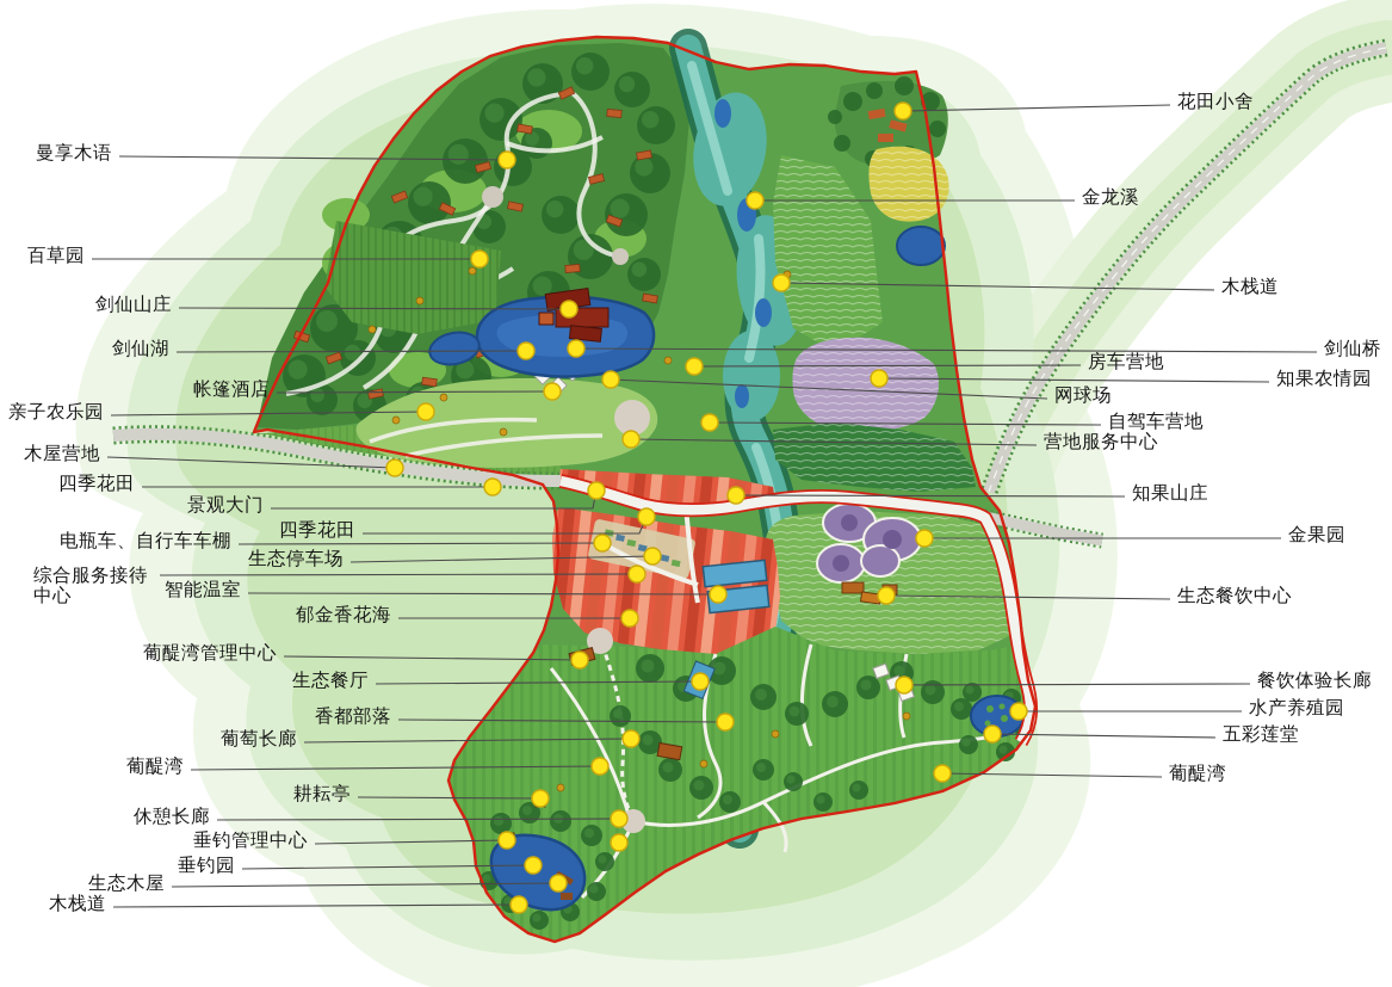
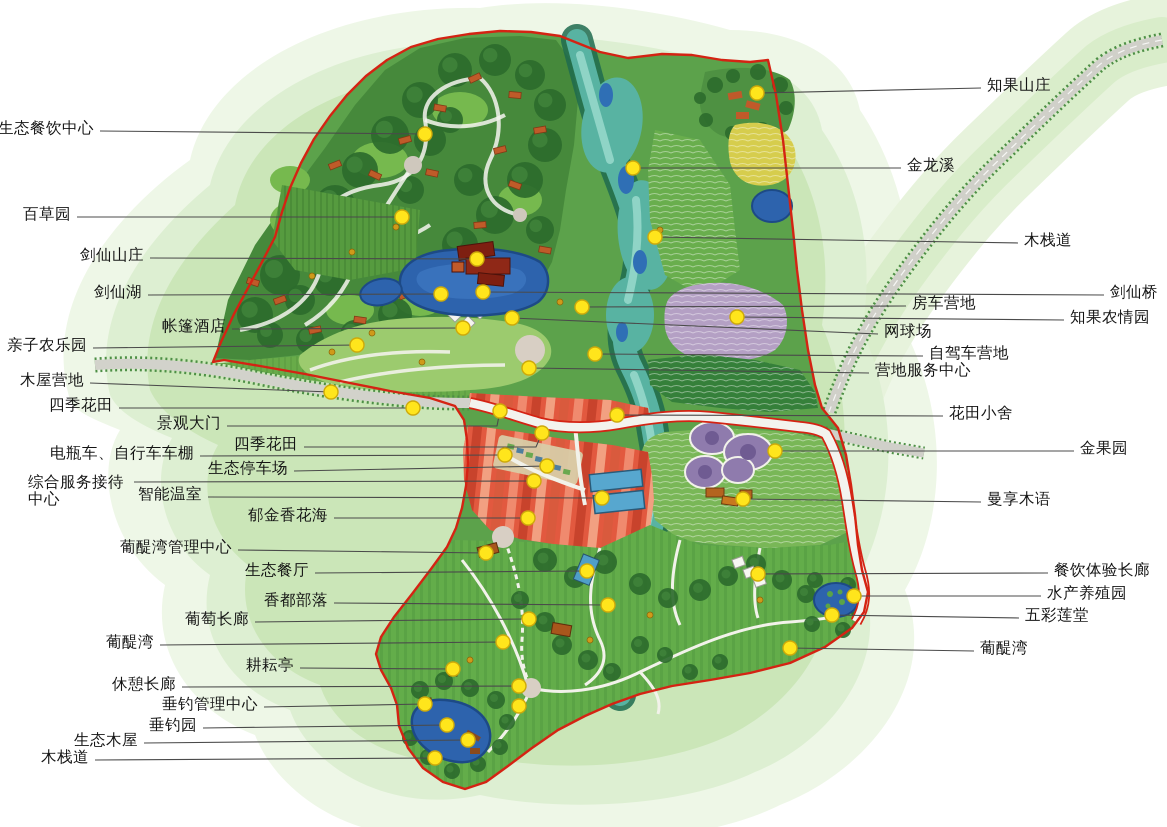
- 曼享木语
+ 生态餐饮中心
  百草园
  剑仙山庄
  剑仙湖
  帐篷酒店
  亲子农乐园
  木屋营地
  四季花田
  景观大门
  四季花田
  电瓶车、自行车车棚
  生态停车场
  综合服务接待
  中心
  智能温室
  郁金香花海
  葡醍湾管理中心
  生态餐厅
  香都部落
  葡萄长廊
  葡醍湾
  耕耘亭
  休憩长廊
  垂钓管理中心
  垂钓园
  生态木屋
  木栈道
- 花田小舍
+ 知果山庄
  金龙溪
  木栈道
  剑仙桥
  房车营地
  知果农情园
  网球场
  自驾车营地
  营地服务中心
- 知果山庄
+ 花田小舍
  金果园
- 生态餐饮中心
+ 曼享木语
  餐饮体验长廊
  水产养殖园
  五彩莲堂
  葡醍湾
